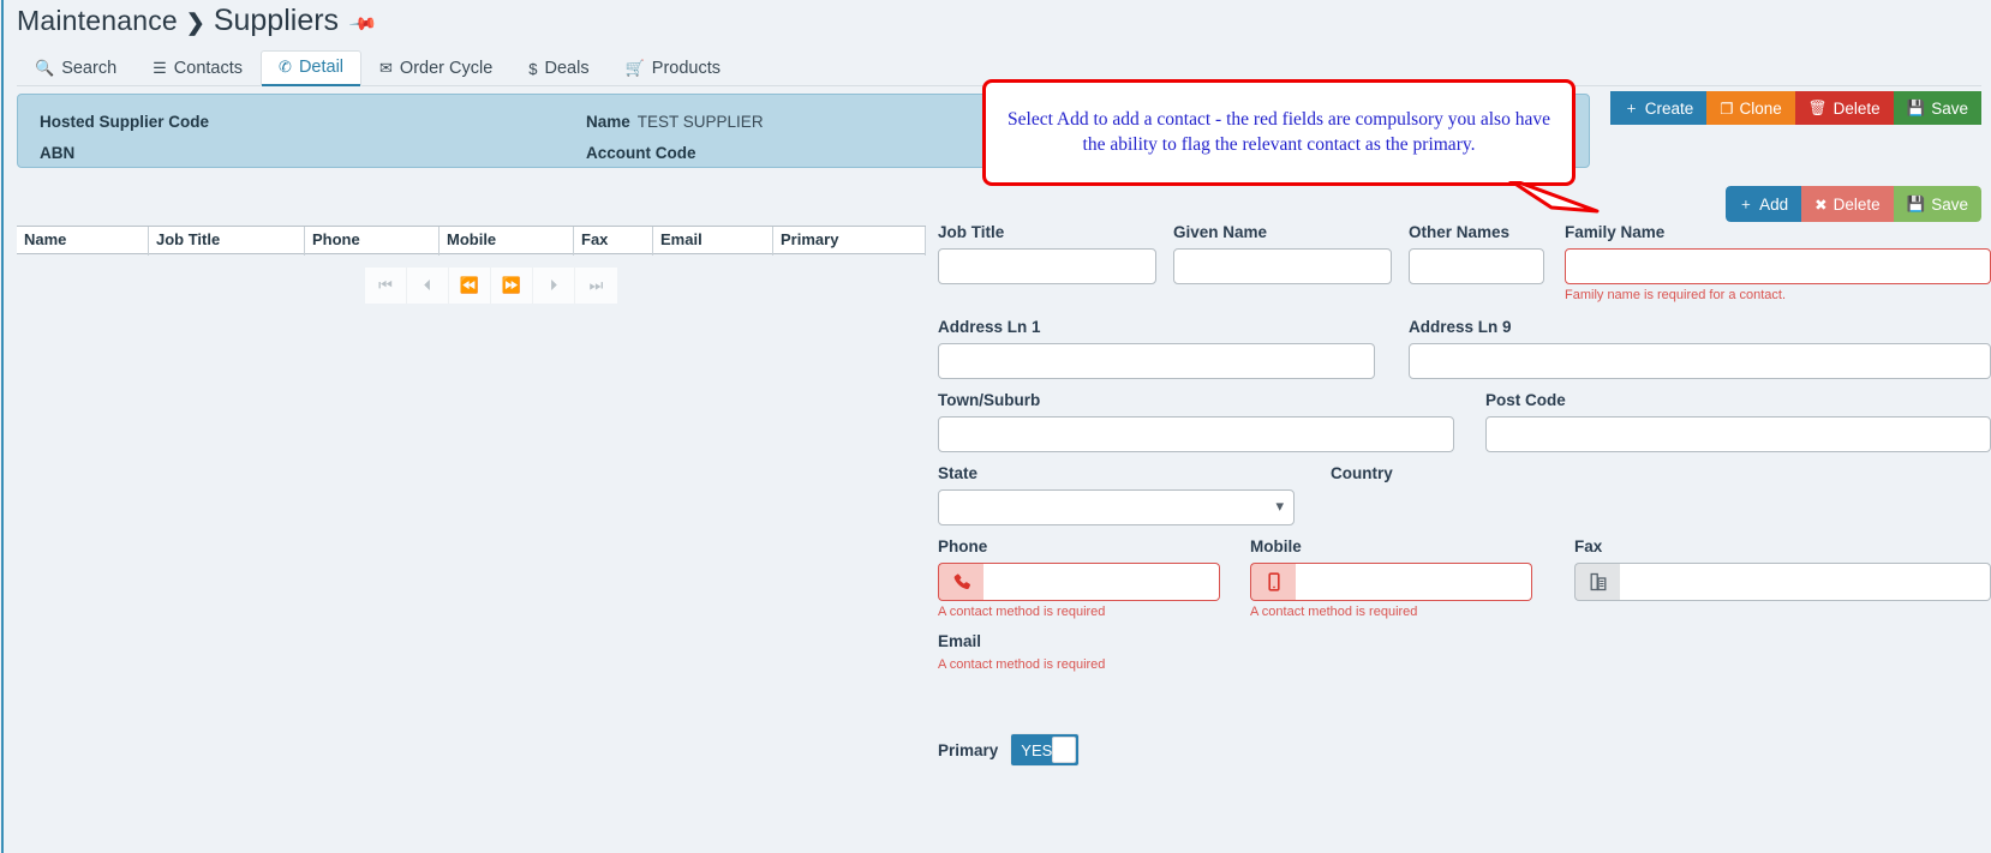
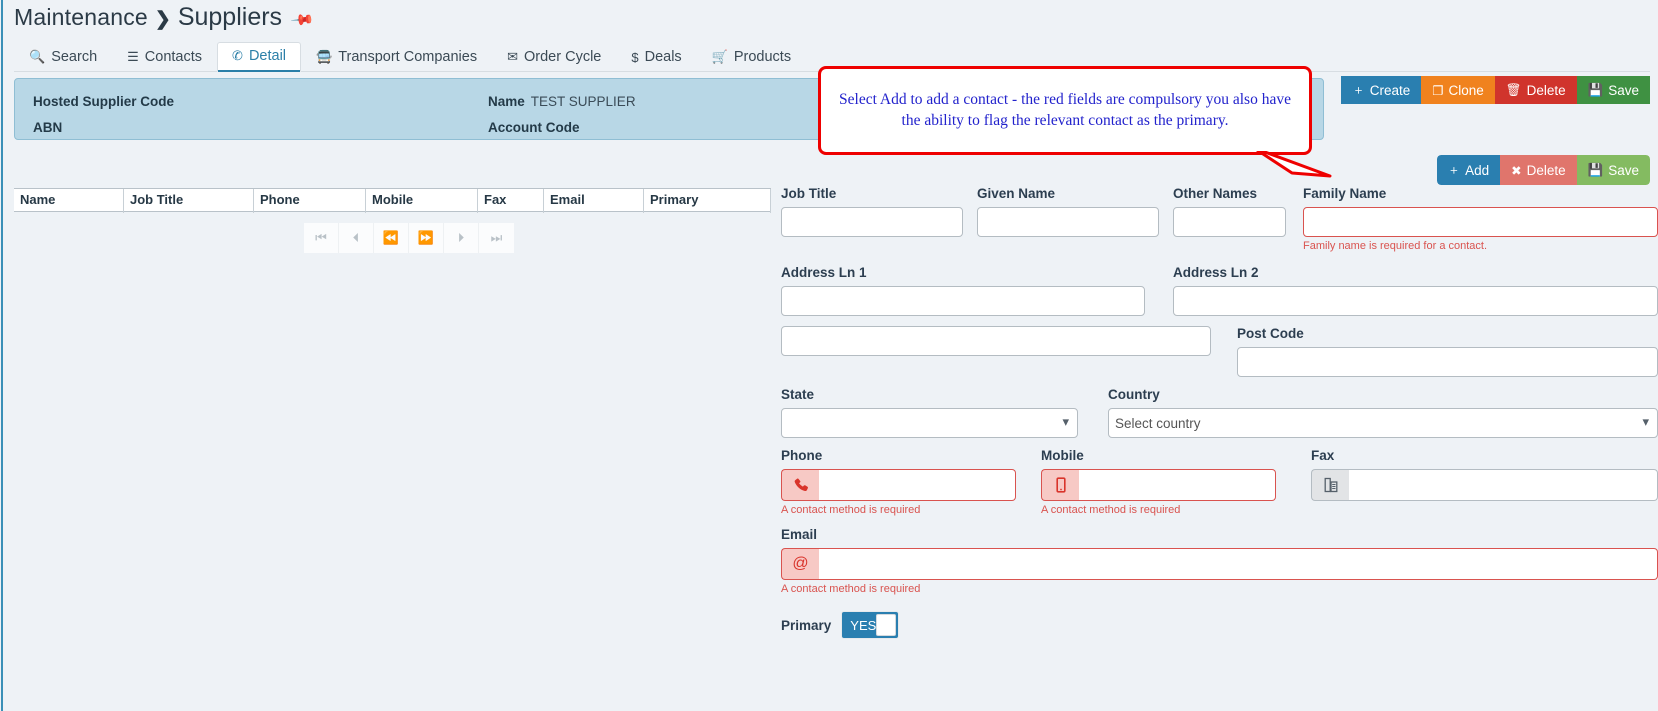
  Maintenance
  ❯
  Suppliers
  🔍
  Search
  ☰
  Contacts
  ✆
  Detail
+ 🚍
+ Transport Companies
  ✉
  Order Cycle
  $
  Deals
  🛒
  Products
  Hosted Supplier Code
  Name
  TEST SUPPLIER
  ABN
  Account Code
  ＋
  Create
  ❐
  Clone
  🗑
  Delete
  💾
  Save
  ＋
  Add
  ✖
  Delete
  💾
  Save
  Name
  Job Title
  Phone
  Mobile
  Fax
  Email
  Primary
  ⏮
  ⏴
  ⏪
  ⏩
  ⏵
  ⏭
  Job Title
  Given Name
  Other Names
  Family Name
  Family name is required for a contact.
  Address Ln 1
- Address Ln 9
+ Address Ln 2
- Town/Suburb
  Post Code
  State
  Country
+ Select country
  Phone
  A contact method is required
  Mobile
  A contact method is required
  Fax
  Email
+ @
  A contact method is required
  Primary
  YES
  Select Add to add a contact - the red fields are compulsory you also have the ability to flag the relevant contact as the primary.
